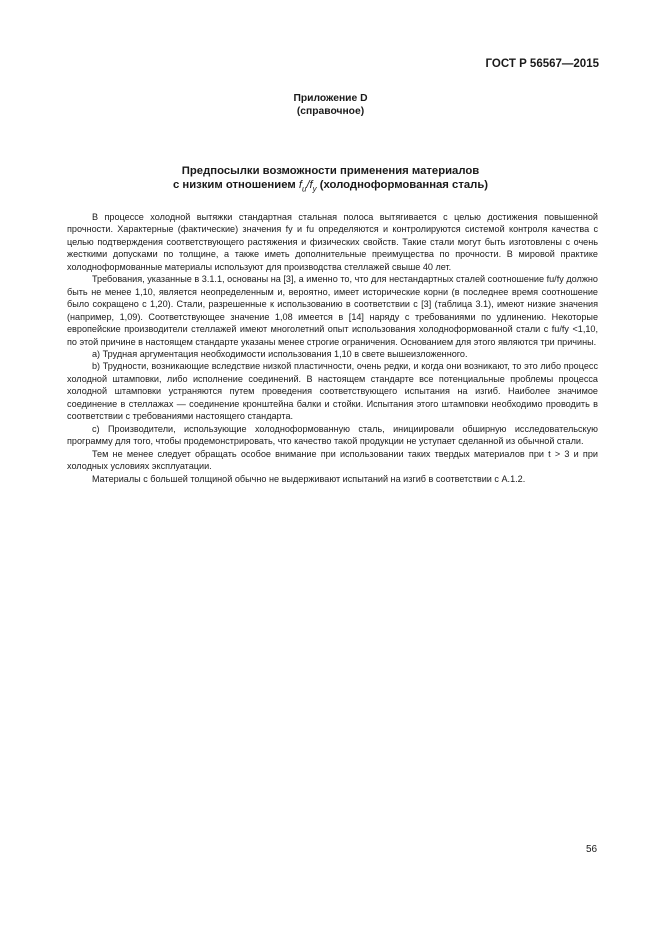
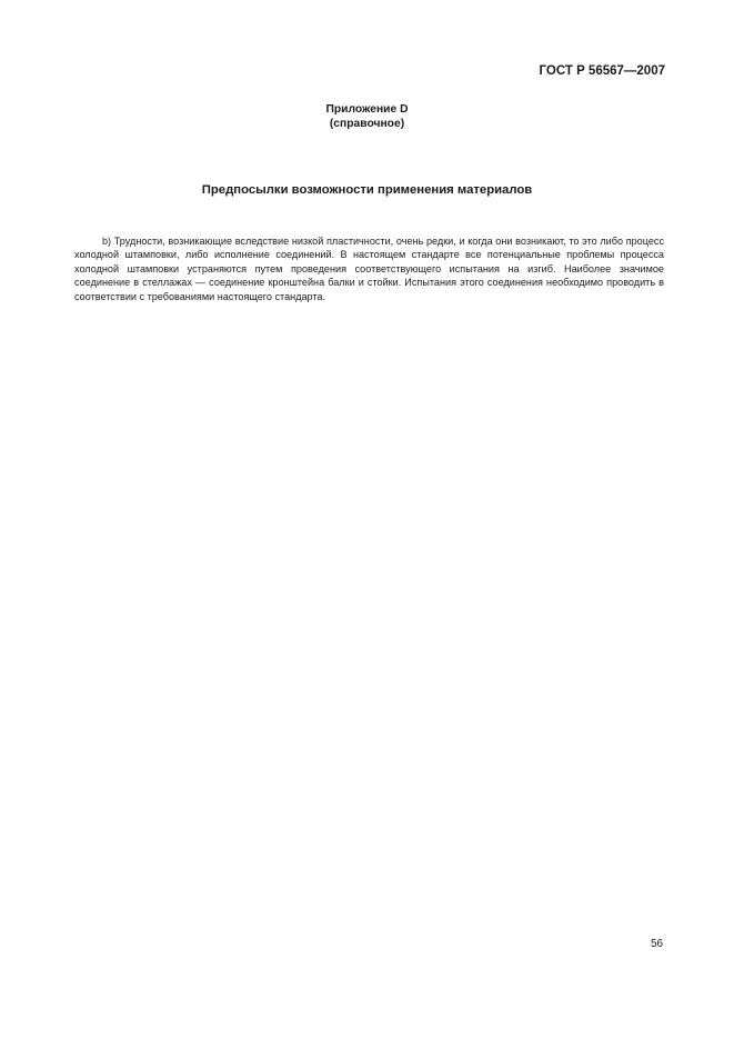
- ГОСТ Р 56567—2015
+ ГОСТ Р 56567—2007
  Приложение D
  (справочное)
  Предпосылки возможности применения материалов
- с низким отношением fu/fy (холодноформованная сталь)
- В процессе холодной вытяжки стандартная стальная полоса вытягивается с целью достижения повышенной прочности. Характерные (фактические) значения fy и fu определяются и контролируются системой контроля качества с целью подтверждения соответствующего растяжения и физических свойств. Такие стали могут быть изготовлены с очень жесткими допусками по толщине, а также иметь дополнительные преимущества по прочности. В мировой практике холодноформованные материалы используют для производства стеллажей свыше 40 лет.
- Требования, указанные в 3.1.1, основаны на [3], а именно то, что для нестандартных сталей соотношение fu/fy должно быть не менее 1,10, является неопределенным и, вероятно, имеет исторические корни (в последнее время соотношение было сокращено с 1,20). Стали, разрешенные к использованию в соответствии с [3] (таблица 3.1), имеют низкие значения (например, 1,09). Соответствующее значение 1,08 имеется в [14] наряду с требованиями по удлинению. Некоторые европейские производители стеллажей имеют многолетний опыт использования холодноформованной стали с fu/fy <1,10, по этой причине в настоящем стандарте указаны менее строгие ограничения. Основанием для этого являются три причины.
- a) Трудная аргументация необходимости использования 1,10 в свете вышеизложенного.
- b) Трудности, возникающие вследствие низкой пластичности, очень редки, и когда они возникают, то это либо процесс холодной штамповки, либо исполнение соединений. В настоящем стандарте все потенциальные проблемы процесса холодной штамповки устраняются путем проведения соответствующего испытания на изгиб. Наиболее значимое соединение в стеллажах — соединение кронштейна балки и стойки. Испытания этого штамповки необходимо проводить в соответствии с требованиями настоящего стандарта.
+ b) Трудности, возникающие вследствие низкой пластичности, очень редки, и когда они возникают, то это либо процесс холодной штамповки, либо исполнение соединений. В настоящем стандарте все потенциальные проблемы процесса холодной штамповки устраняются путем проведения соответствующего испытания на изгиб. Наиболее значимое соединение в стеллажах — соединение кронштейна балки и стойки. Испытания этого соединения необходимо проводить в соответствии с требованиями настоящего стандарта.
- c) Производители, использующие холодноформованную сталь, инициировали обширную исследовательскую программу для того, чтобы продемонстрировать, что качество такой продукции не уступает сделанной из обычной стали.
- Тем не менее следует обращать особое внимание при использовании таких твердых материалов при t > 3 и при холодных условиях эксплуатации.
- Материалы с большей толщиной обычно не выдерживают испытаний на изгиб в соответствии с А.1.2.
  56
